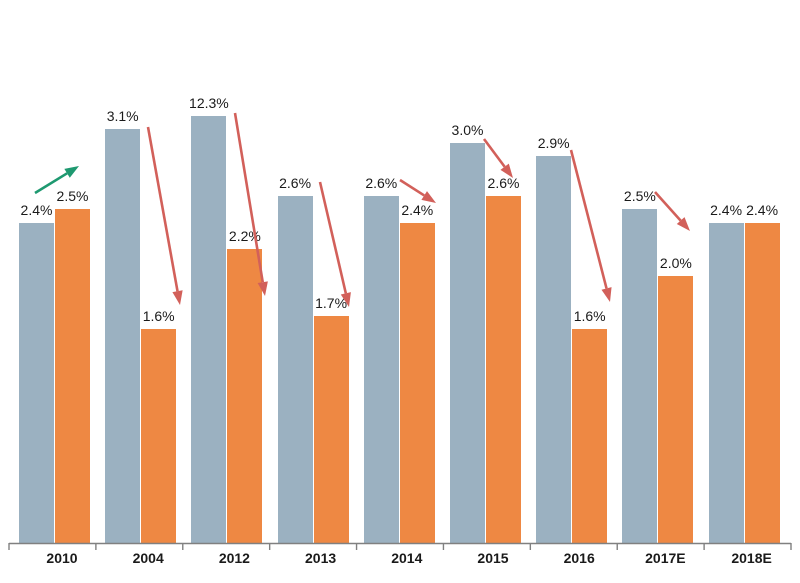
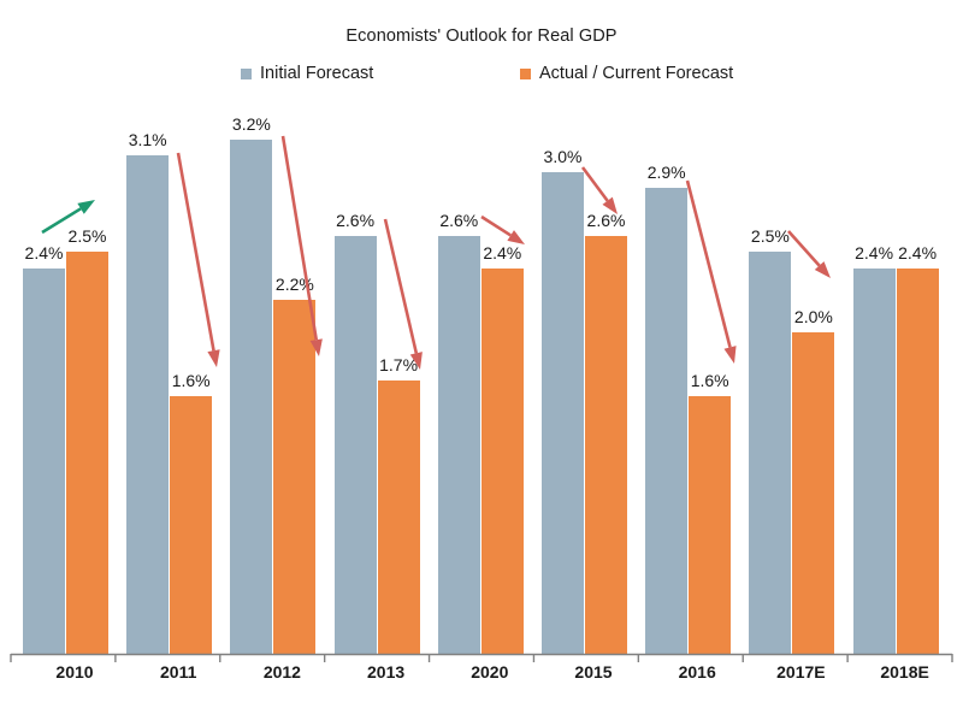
+ Economists' Outlook for Real GDP
+ Initial Forecast
+ Actual / Current Forecast
  2.4%
  2.5%
  2010
  3.1%
  1.6%
- 2004
+ 2011
- 12.3%
+ 3.2%
  2.2
  2012
  2.6%
  1.7%
  2013
  2.6%
  2.4%
- 2014
+ 2020
  3.0%
  2.6%
  2015
  2.9%
  1.6%
  2016
  2.5%
  2.0%
  2017E
  2.4%
  2.4%
  2018E
